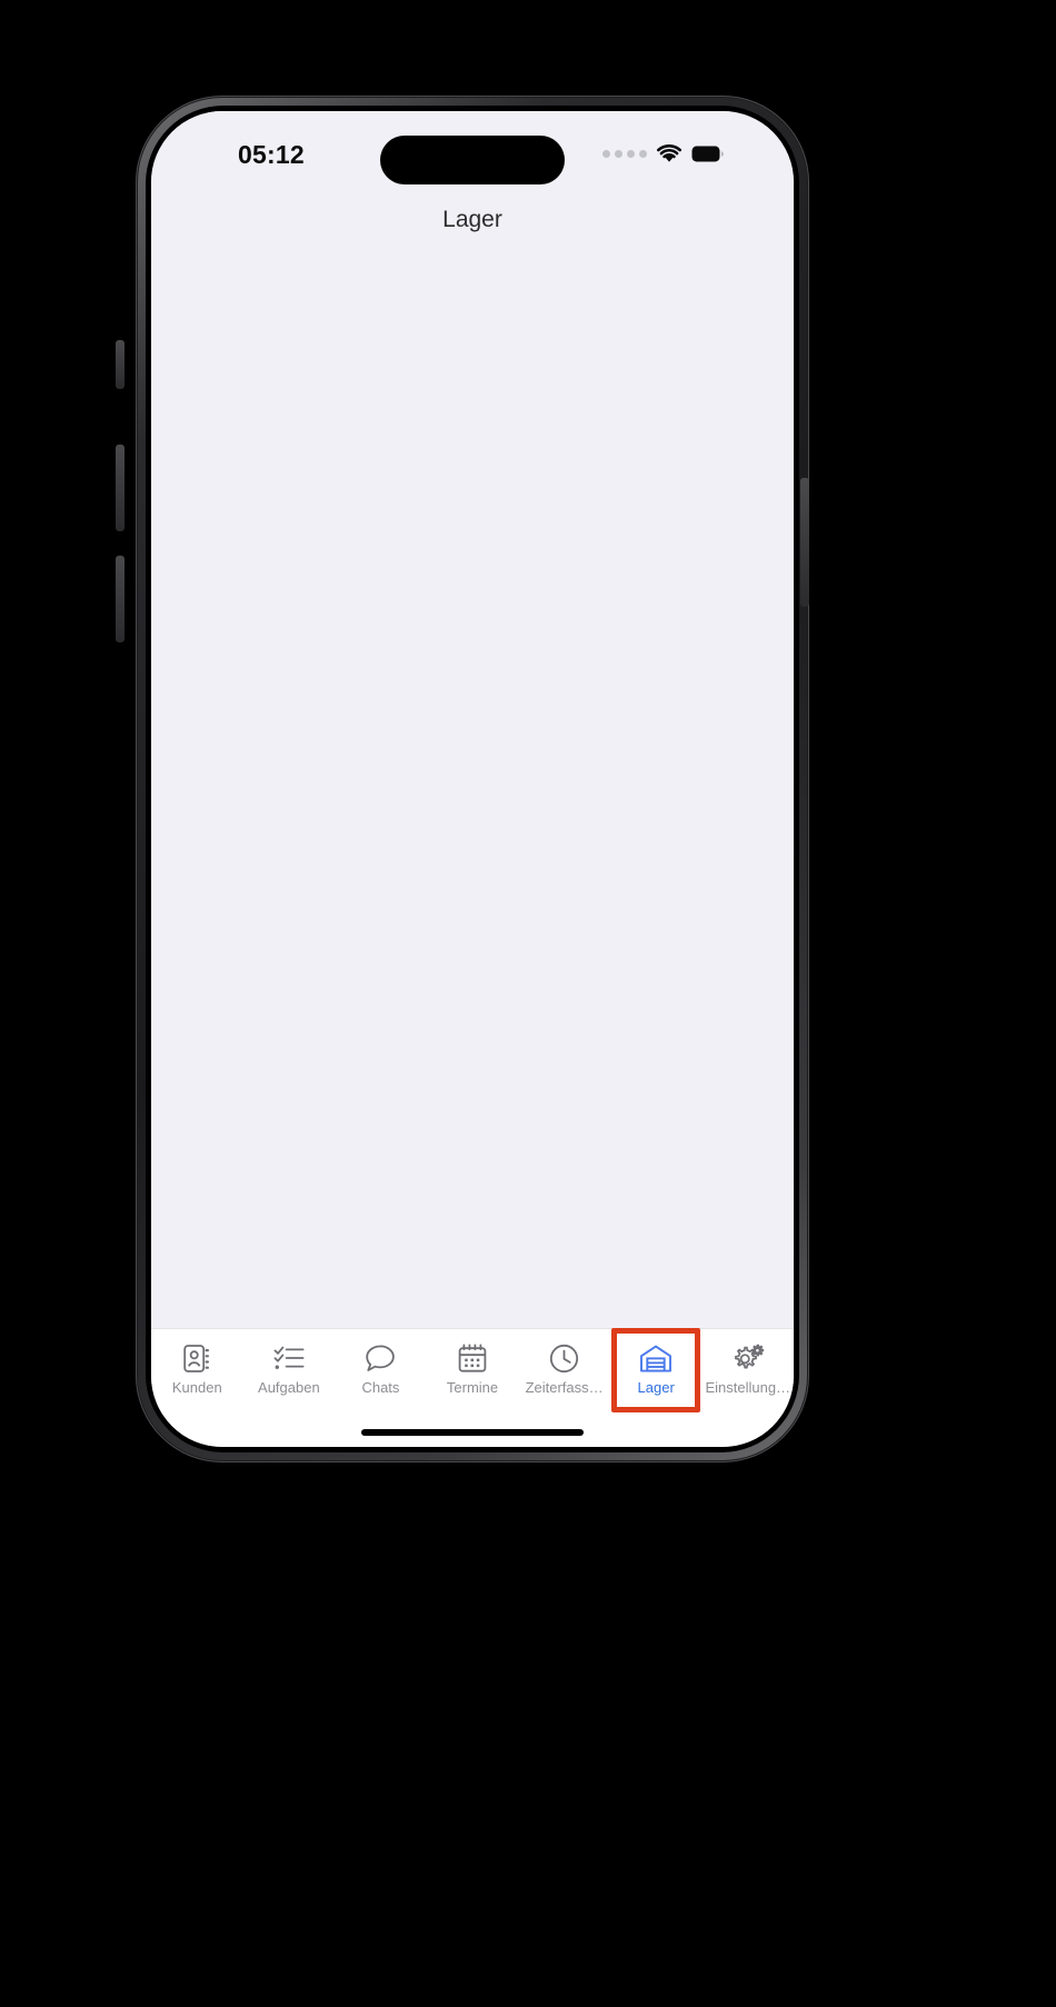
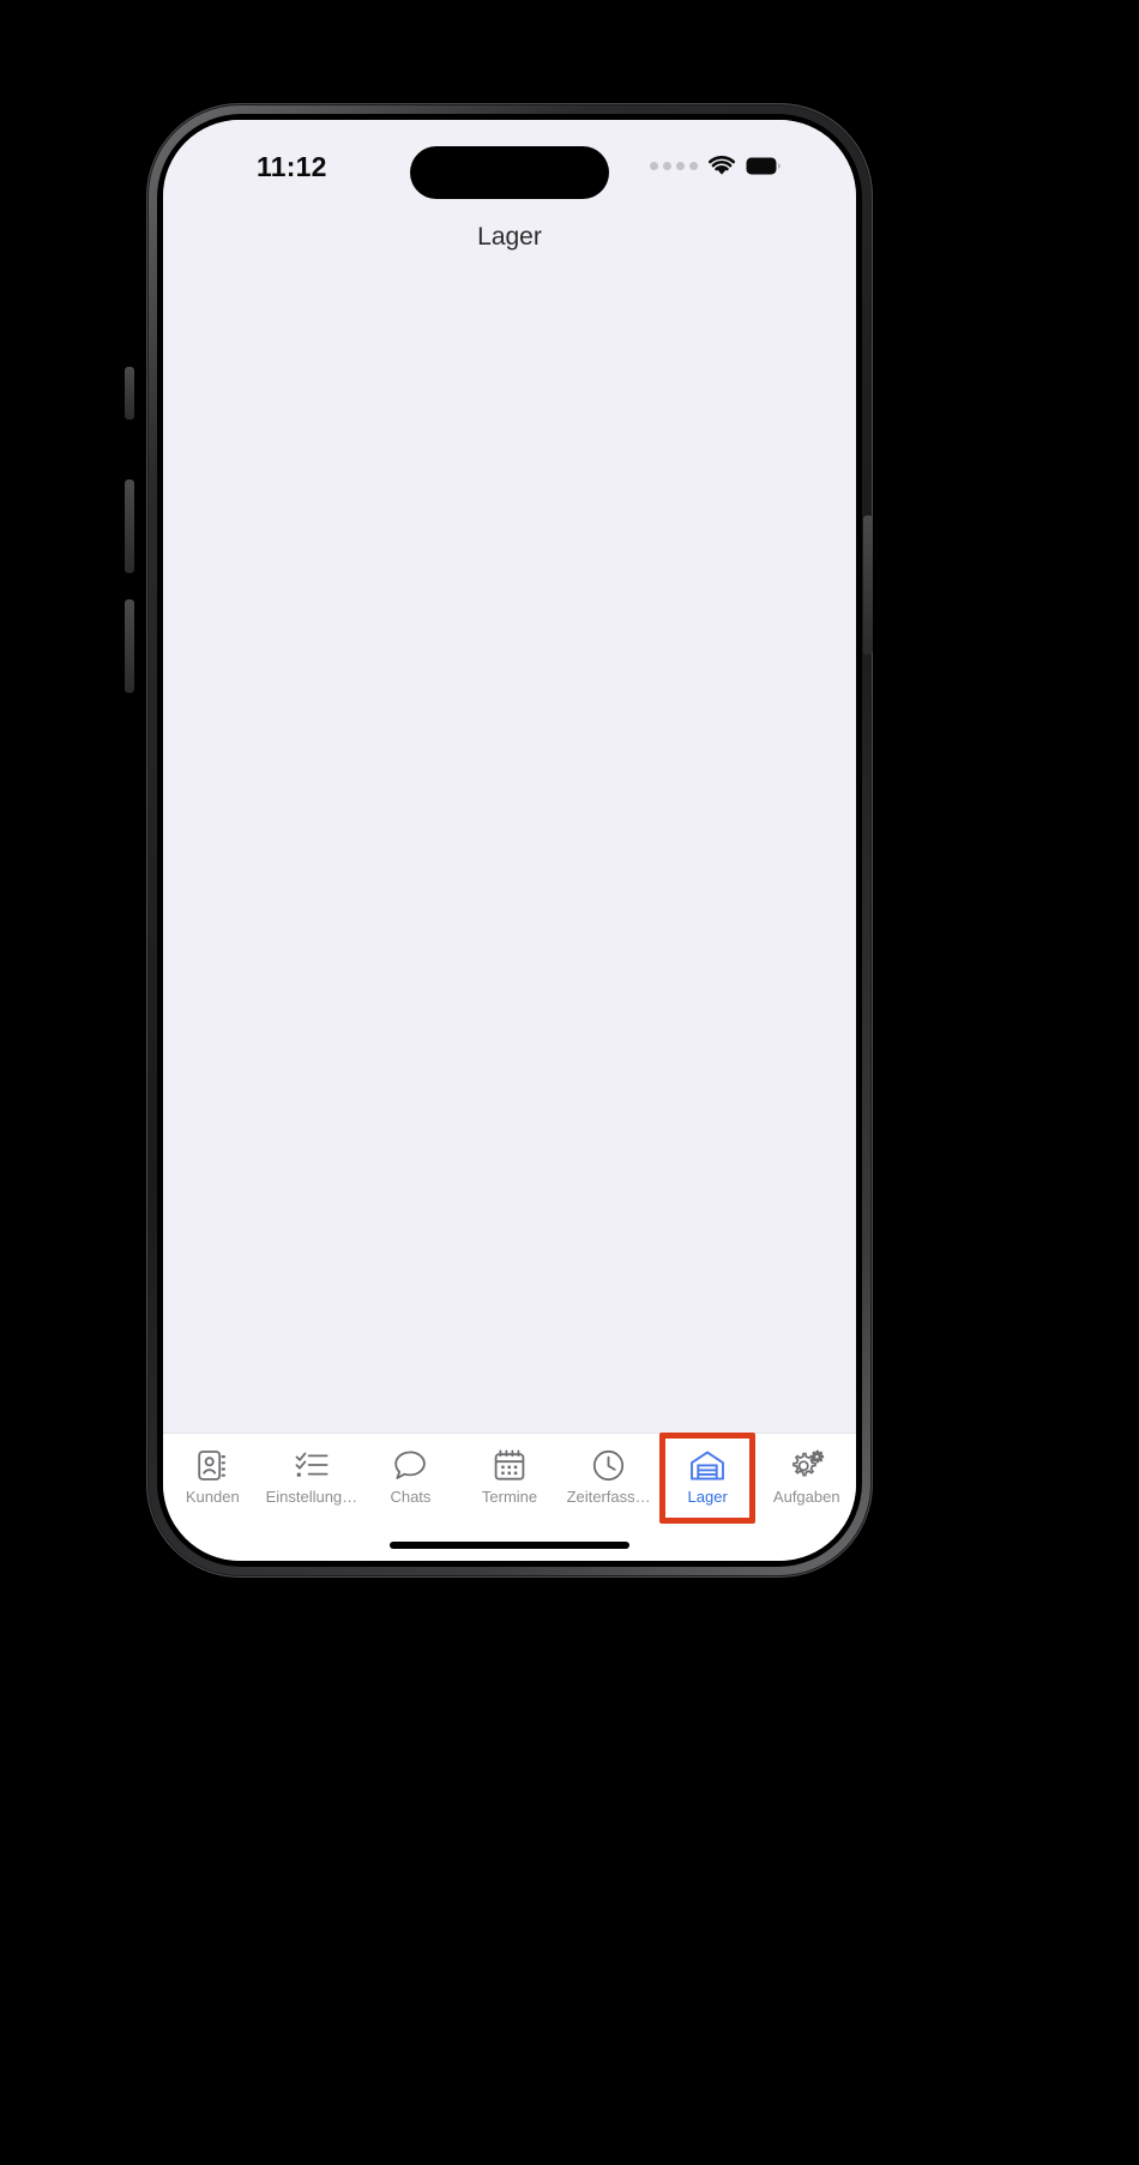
- 05:12
+ 11:12
  Lager
  Kunden
- Aufgaben
+ Einstellung…
  Chats
  Termine
  Zeiterfass…
  Lager
- Einstellung…
+ Aufgaben
